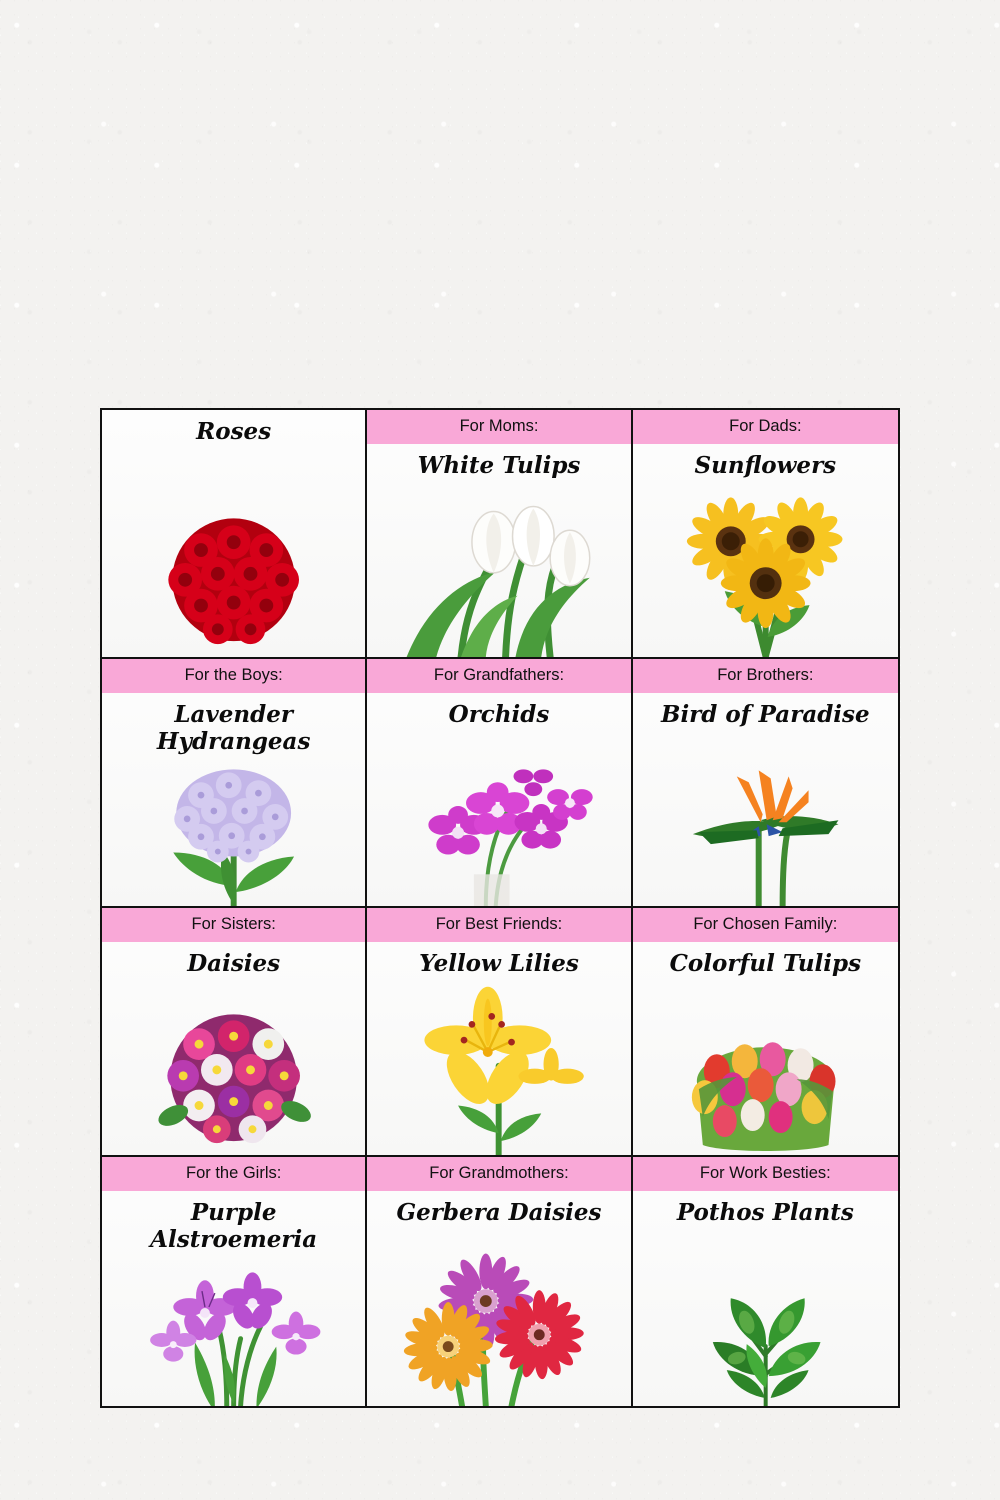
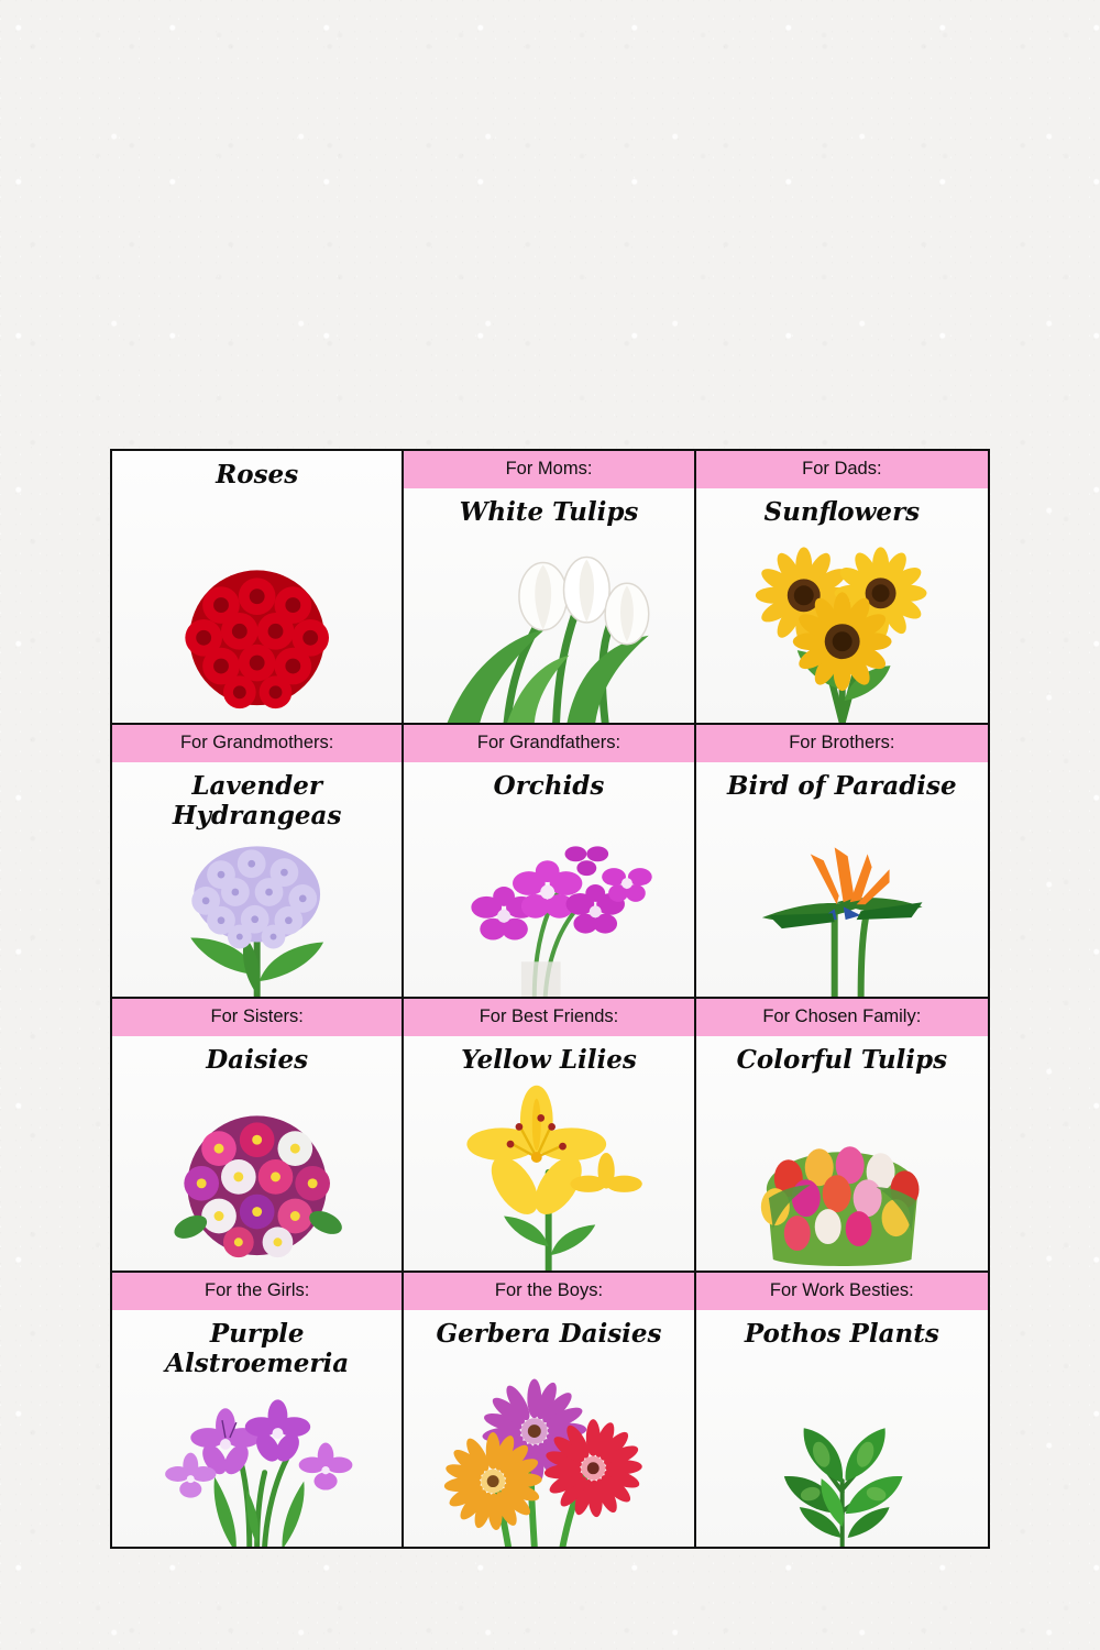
  Roses
  For Moms:
  White Tulips
  For Dads:
  Sunflowers
- For the Boys:
+ For Grandmothers:
  Lavender Hydrangeas
  For Grandfathers:
  Orchids
  For Brothers:
  Bird of Paradise
  For Sisters:
  Daisies
  For Best Friends:
  Yellow Lilies
  For Chosen Family:
  Colorful Tulips
  For the Girls:
  Purple Alstroemeria
- For Grandmothers:
+ For the Boys:
  Gerbera Daisies
  For Work Besties:
  Pothos Plants
